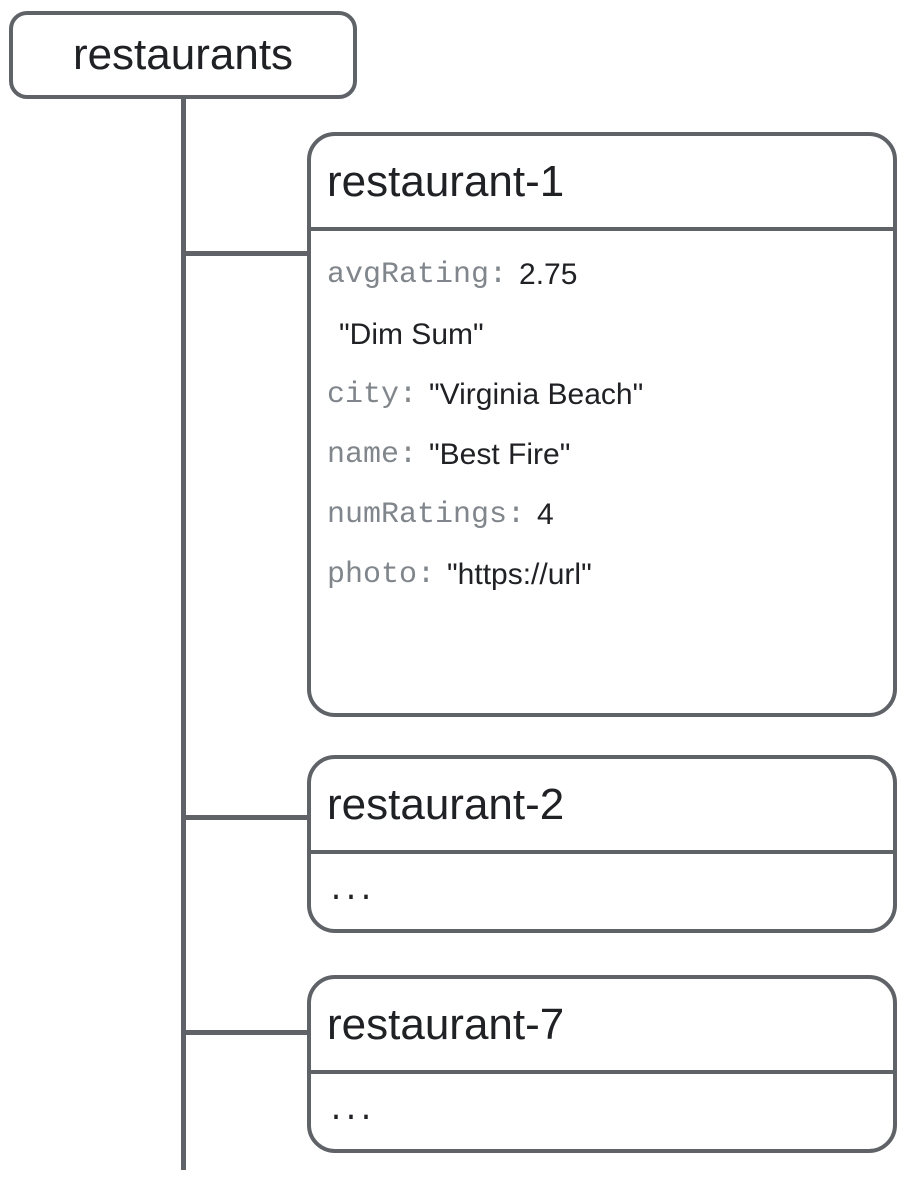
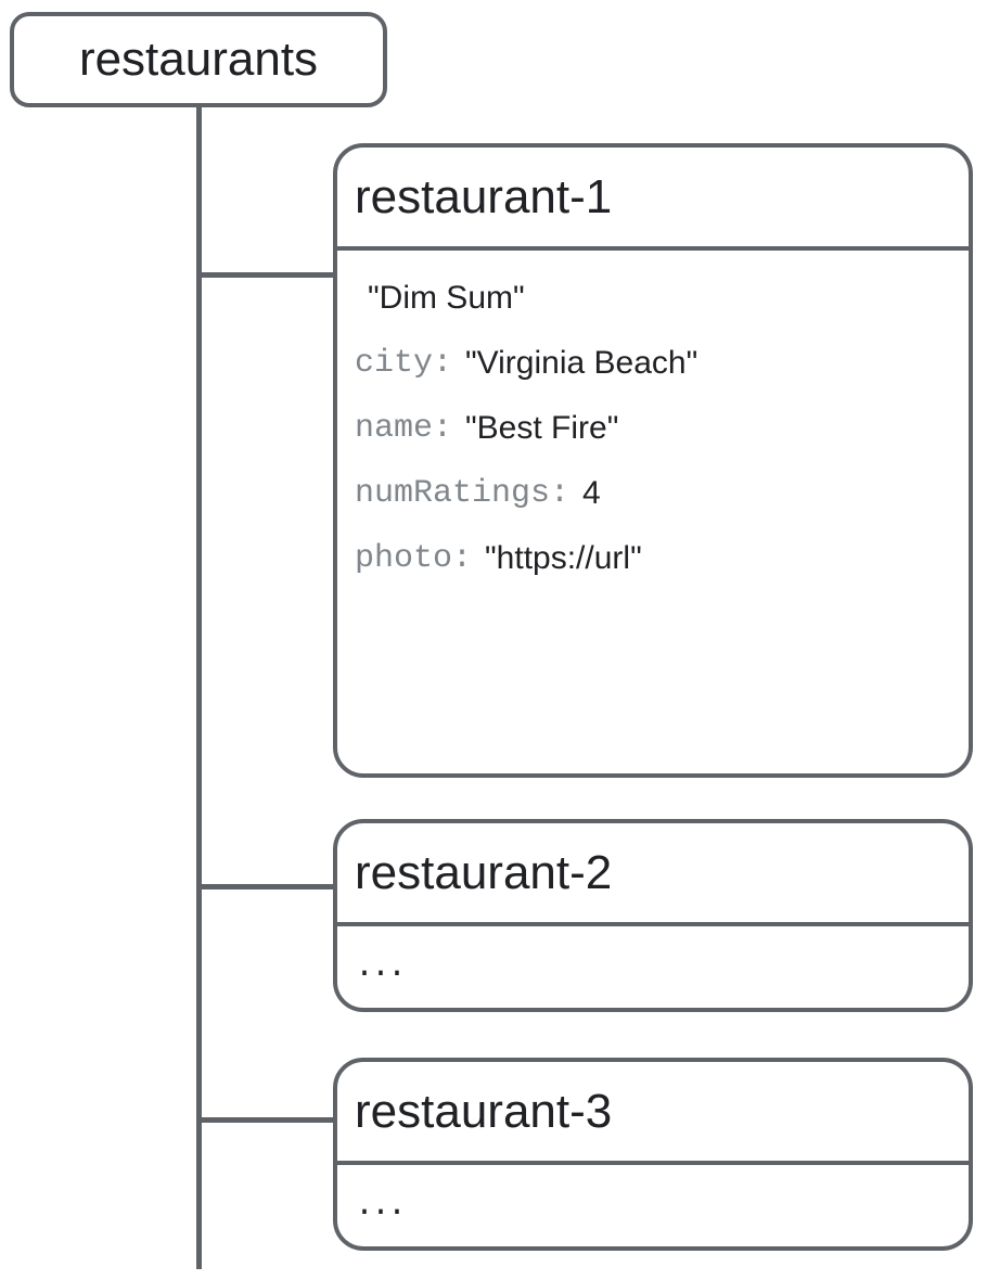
  restaurants
  restaurant-1
- avgRating:
- 2.75
  "Dim Sum"
  city:
  "Virginia Beach"
  name:
  "Best Fire"
  numRatings:
  4
  photo:
  "https://url"
  restaurant-2
  ...
- restaurant-7
+ restaurant-3
  ...
